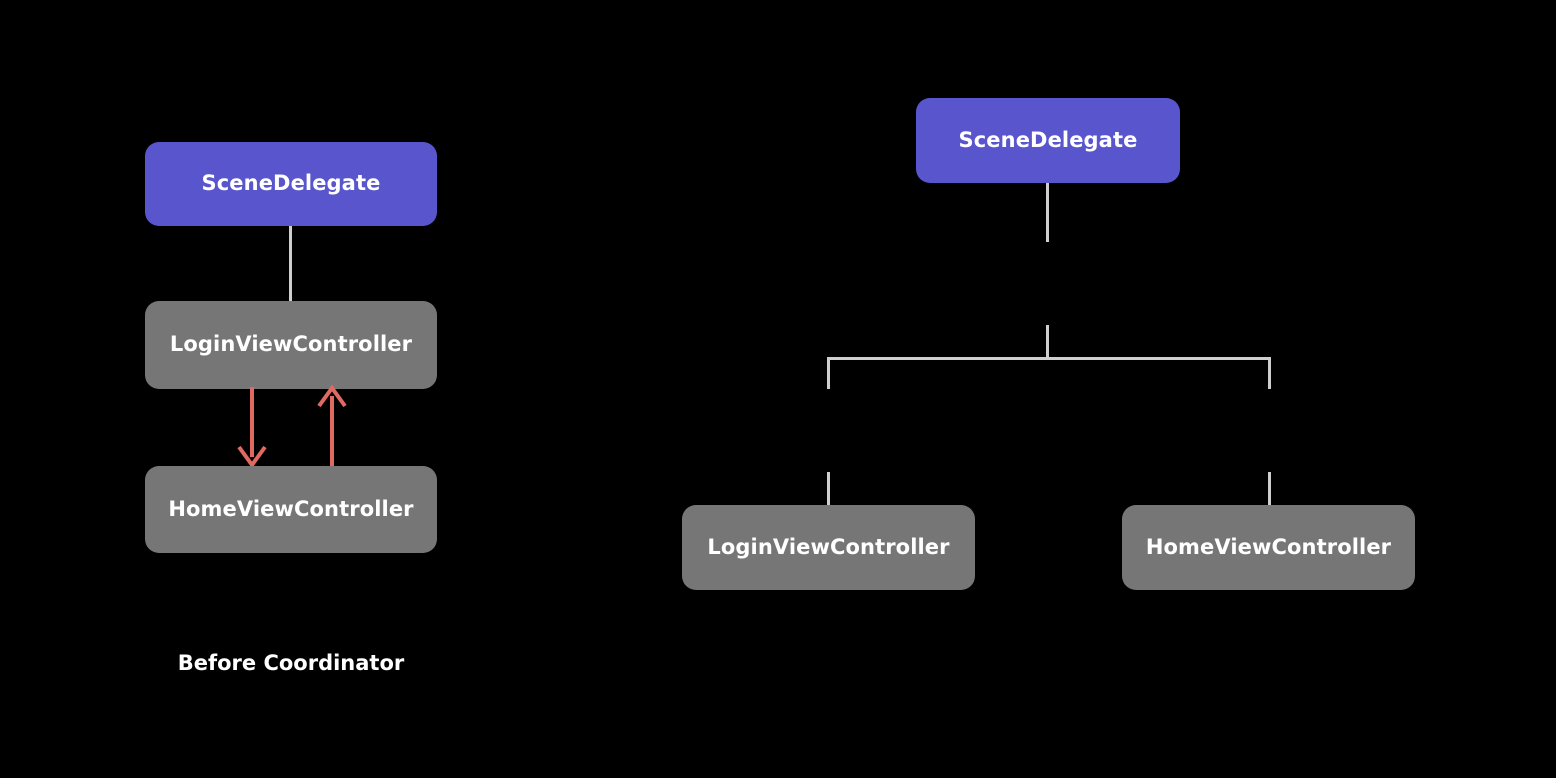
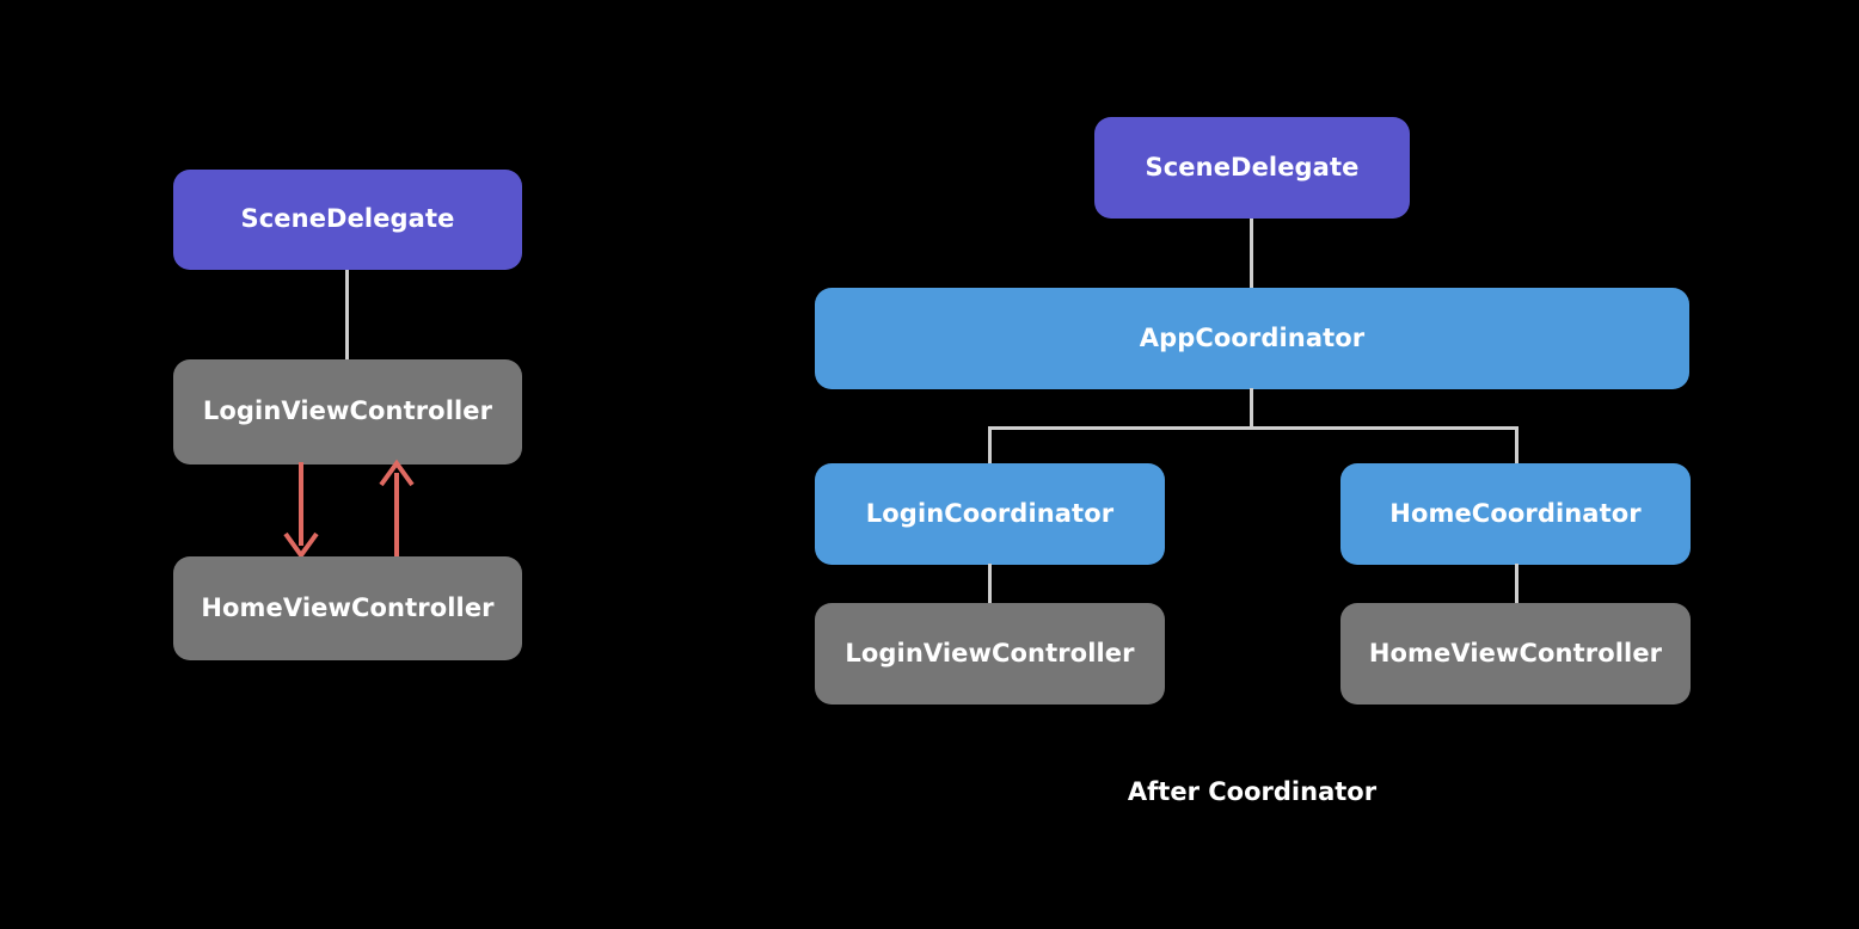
  SceneDelegate
  LoginViewController
  HomeViewController
- Before Coordinator
  SceneDelegate
+ AppCoordinator
+ LoginCoordinator
+ HomeCoordinator
  LoginViewController
  HomeViewController
+ After Coordinator
